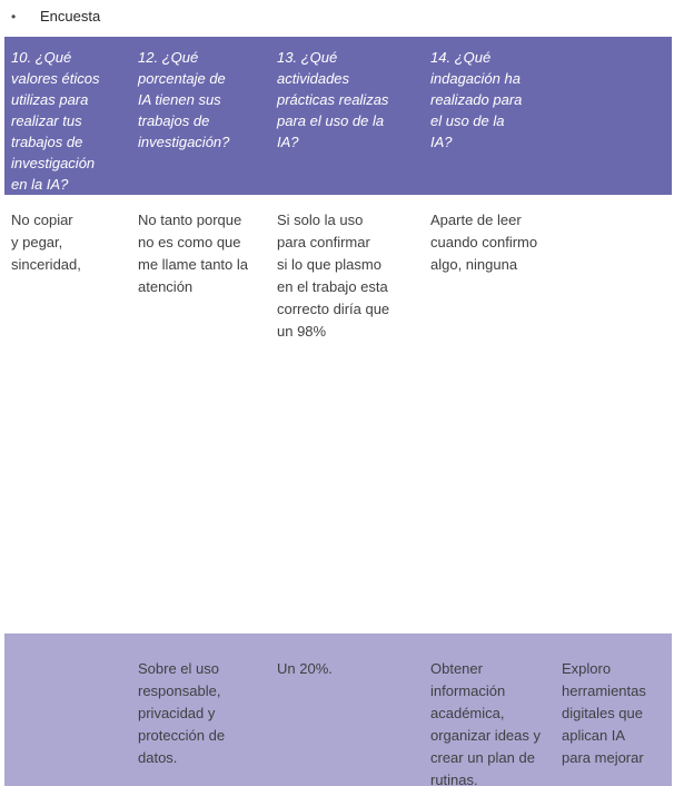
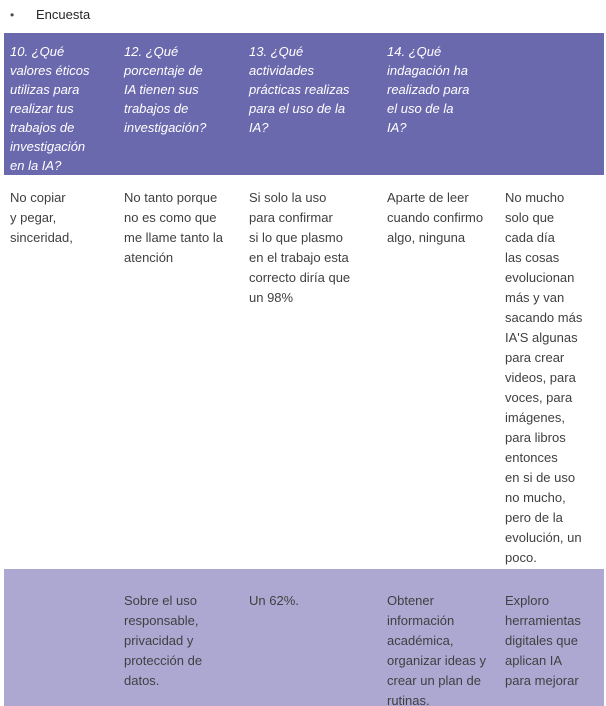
  •
  Encuesta
  10. ¿Qué
  valores éticos
  utilizas para
  realizar tus
  trabajos de
  investigación
  en la IA?
  12. ¿Qué
  porcentaje de
  IA tienen sus
  trabajos de
  investigación?
  13. ¿Qué
  actividades
  prácticas realizas
  para el uso de la
  IA?
  14. ¿Qué
  indagación ha
  realizado para
  el uso de la
  IA?
  No copiar
  y pegar,
  sinceridad,
  No tanto porque
  no es como que
  me llame tanto la
  atención
  Si solo la uso
  para confirmar
  si lo que plasmo
  en el trabajo esta
  correcto diría que
  un 98%
  Aparte de leer
  cuando confirmo
  algo, ninguna
+ No mucho
+ solo que
+ cada día
+ las cosas
+ evolucionan
+ más y van
+ sacando más
+ IA'S algunas
+ para crear
+ videos, para
+ voces, para
+ imágenes,
+ para libros
+ entonces
+ en si de uso
+ no mucho,
+ pero de la
+ evolución, un
+ poco.
  Sobre el uso
  responsable,
  privacidad y
  protección de
  datos.
- Un 20%.
+ Un 62%.
  Obtener
  información
  académica,
  organizar ideas y
  crear un plan de
  rutinas.
  Exploro
  herramientas
  digitales que
  aplican IA
  para mejorar
